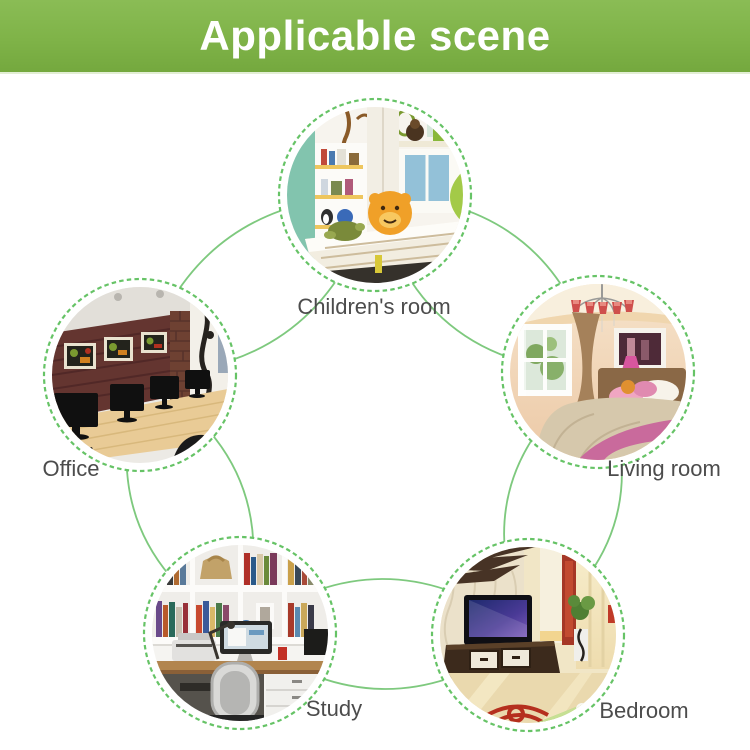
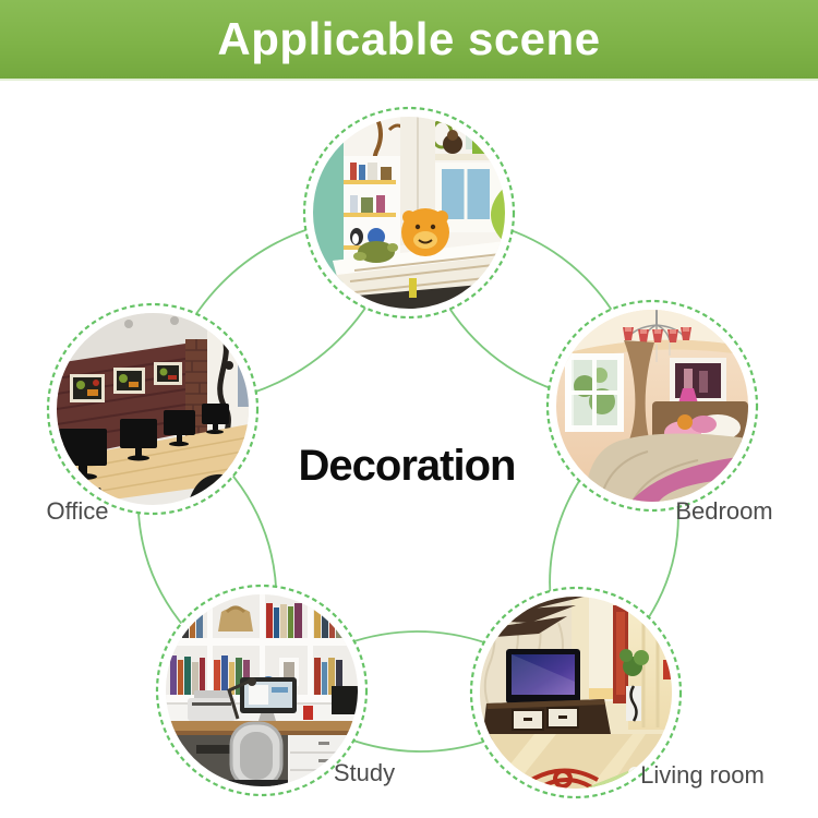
  Applicable scene
- Children's room
  Office
- Living room
+ Bedroom
  Study
- Bedroom
+ Living room
+ Decoration
